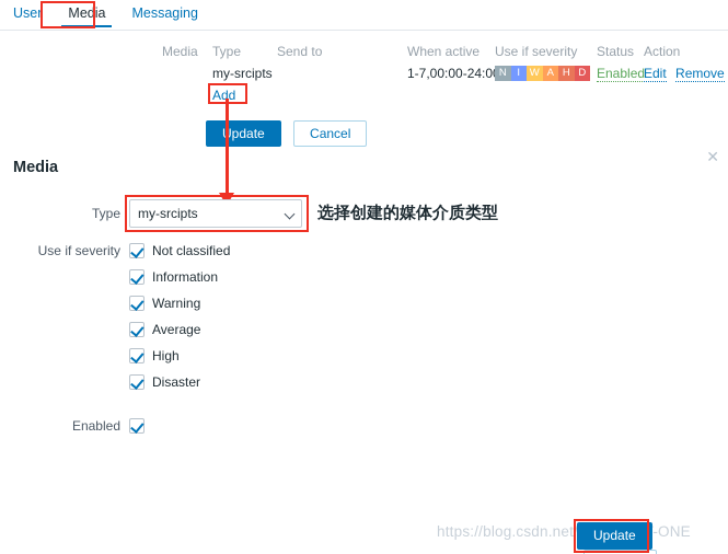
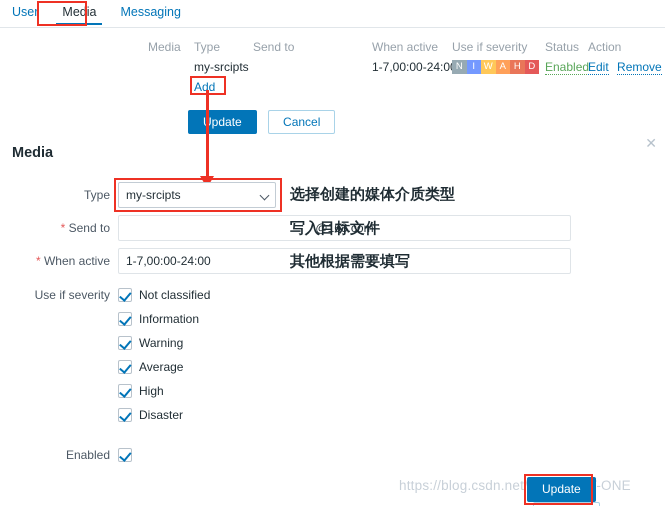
  User
  Media
  Messaging
  Media
  Type
  Send to
  When active
  Use if severity
  Status
  Action
  my-srcipts
  1-7,00:00-24:0
  N
  I
  W
  A
  H
  D
  Enabled
  Edit Remove
  Add
  pdate Cancel
  Media
  ✕
  Type
  my-srcipts
  选择创建的媒体介质类型
+ * Send to
+ @163.com
+ 写入目标文件
+ * When active
+ 1-7,00:00-24:00
+ 其他根据需要填写
  Use if severity
  Not classified
  Information
  Warning
  Average
  High
  Disaster
  Enabled
  https://blog.csdn.net/-ONE
  Update
